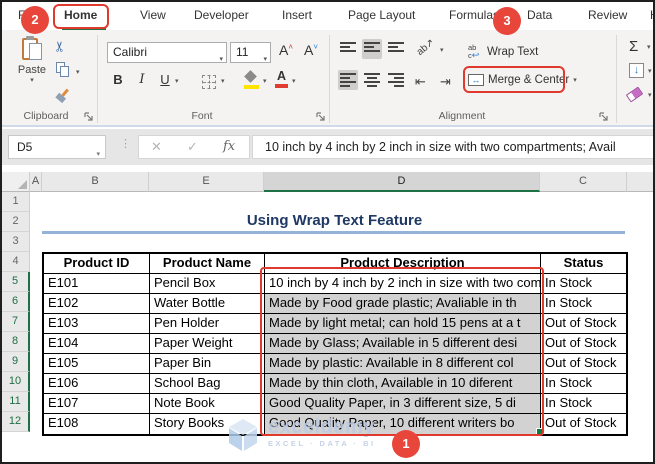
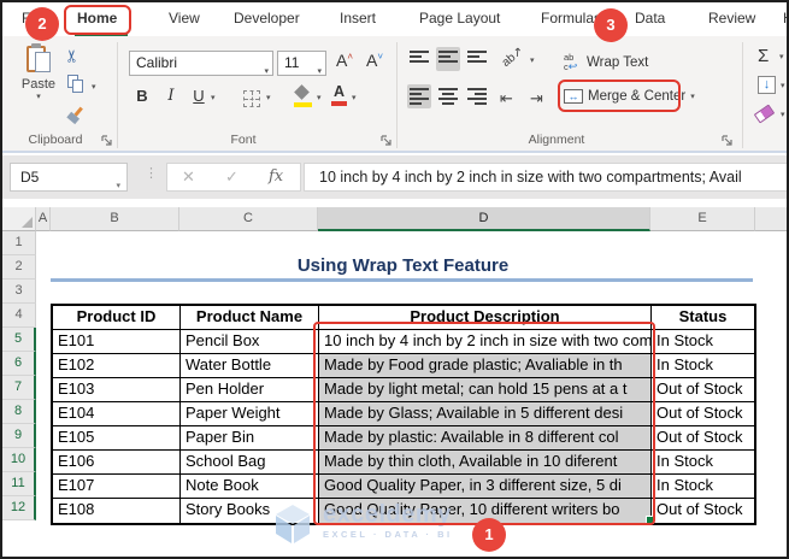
  Home
  View
  Developer
  Insert
  Page Layout
  Formula
  Data
  Review
  Paste
  Clipboard
  Calibri
  11
  A˄
  A˅
  B
  I
  U
  A
  Font
  ab
  c↩
  Wrap Text
  ⇤
  ⇥
  ↔
  Merge & Center
  Alignment
  Σ
  ↓
  D5
  ⋮
  ✕
  ✓
  fx
  10 inch by 4 inch by 2 inch in size with two compartments; Avail
  A
  B
- E
+ C
  D
- C
+ E
  1
  2
  3
  4
  5
  6
  7
  8
  9
  10
  11
  12
  Using Wrap Text Feature
  Product ID
  Product Name
  Product Description
  Status
  E101
  Pencil Box
  10 inch by 4 inch by 2 inch in size with two com
  In Stock
  E102
  Water Bottle
  Made by Food grade plastic; Avaliable in th
  In Stock
  E103
  Pen Holder
  Made by light metal; can hold 15 pens at a t
  Out of Stock
  E104
  Paper Weight
  Made by Glass; Available in 5 different desi
  Out of Stock
  E105
  Paper Bin
  Made by plastic: Available in 8 different col
  Out of Stock
  E106
  School Bag
  Made by thin cloth, Available in 10 diferent
  In Stock
  E107
  Note Book
  Good Quality Paper, in 3 different size, 5 di
  In Stock
  E108
  Story Books
  Good Quality Paper, 10 different writers bo
  Out of Stock
  exceldemy
  EXCEL · DATA · BI
  2
  3
  1
